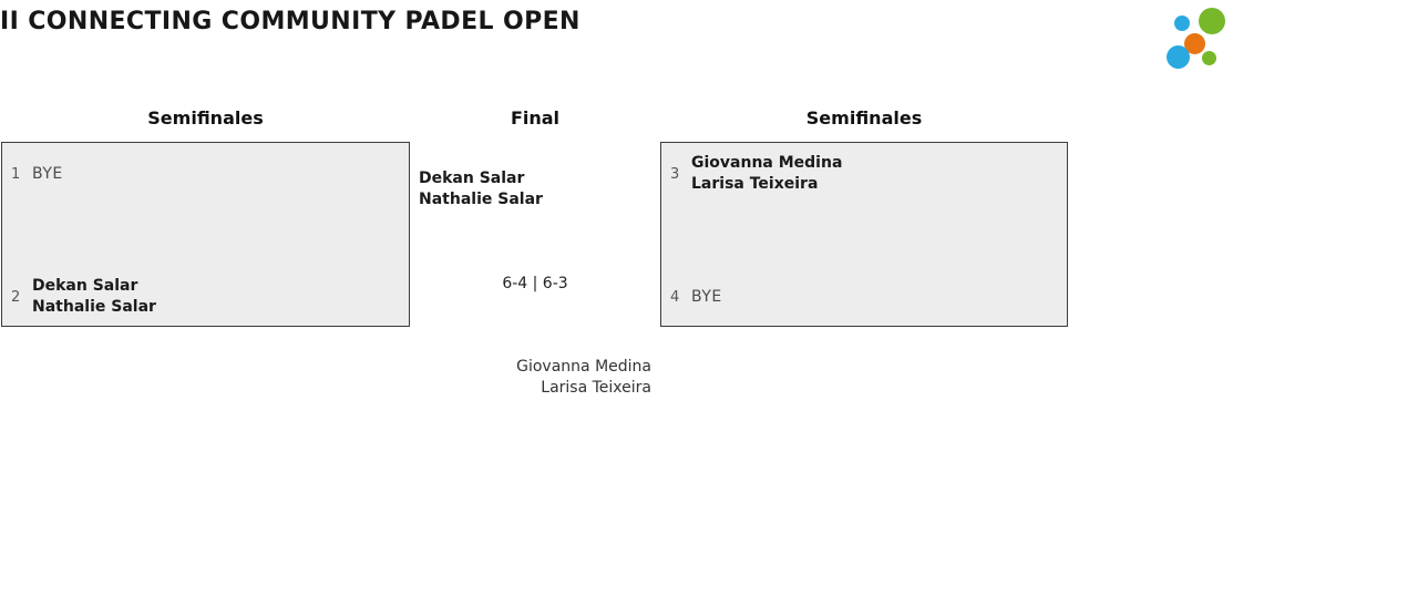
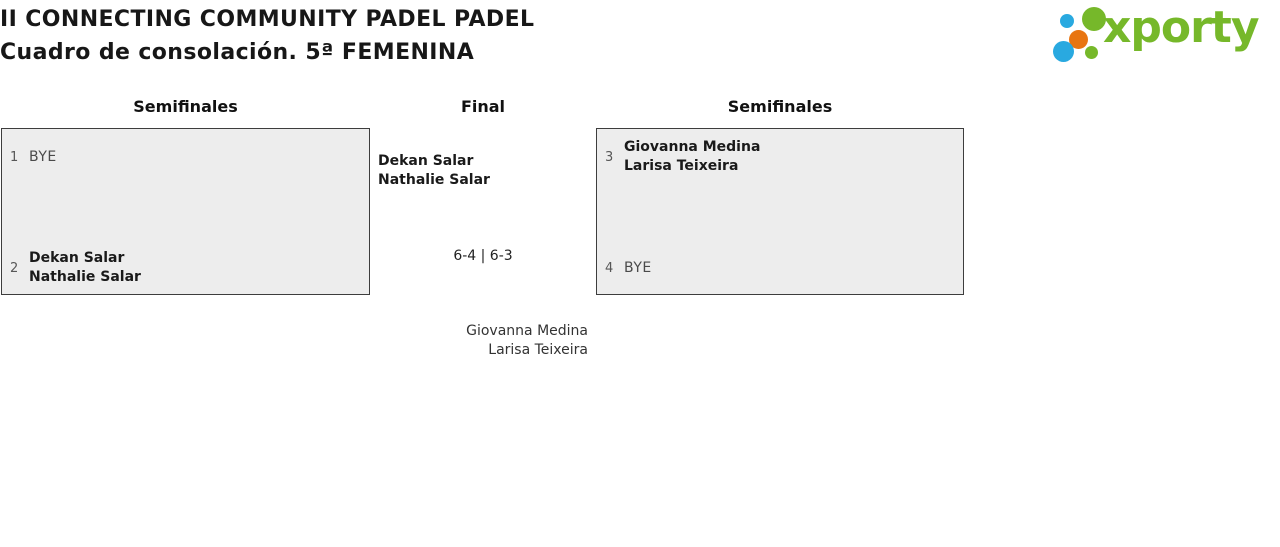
- II CONNECTING COMMUNITY PADEL OPEN
+ II CONNECTING COMMUNITY PADEL PADEL
+ Cuadro de consolación. 5ª FEMENINA
+ xporty
  Semifinales
  Final
  Semifinales
  1
  BYE
  2
  Dekan Salar
  Nathalie Salar
  3
  Giovanna Medina
  Larisa Teixeira
  4
  BYE
  Dekan Salar
  Nathalie Salar
  6-4 | 6-3
  Giovanna Medina
  Larisa Teixeira
